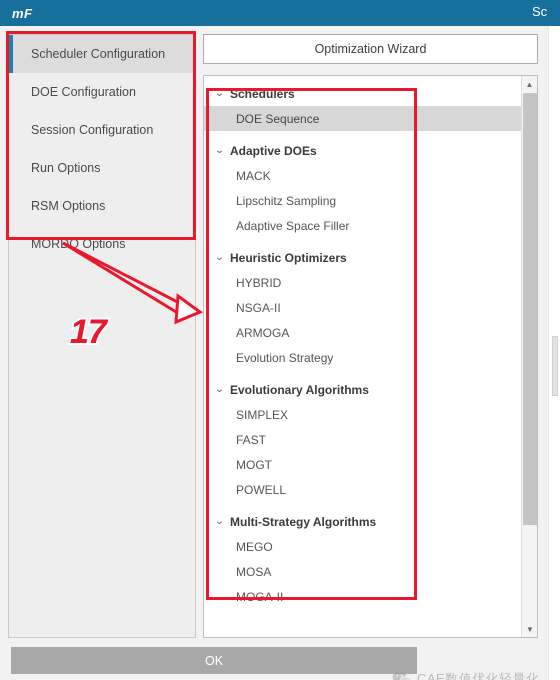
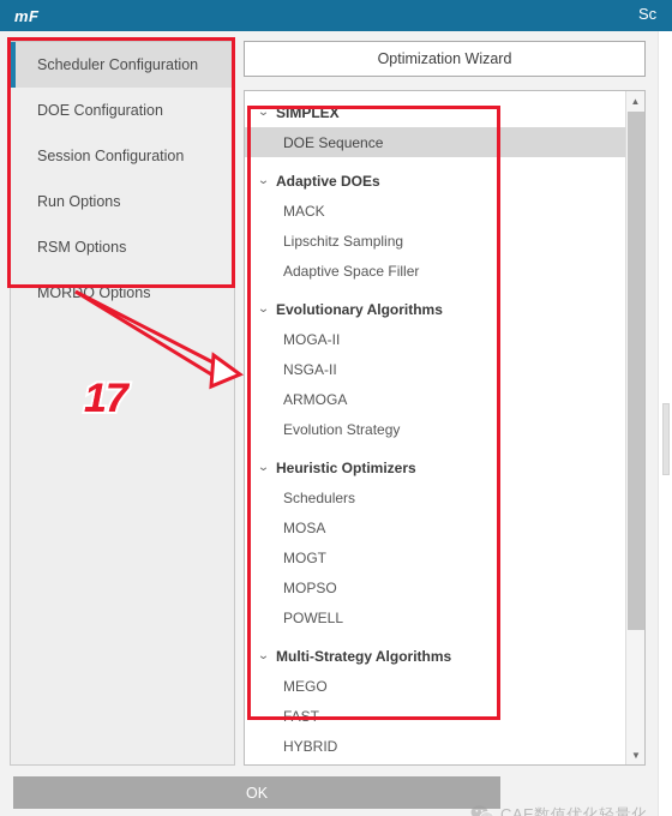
  mF
  Sc
  Scheduler Configuration
  DOE Configuration
  Session Configuration
  Run Options
  RSM Options
  MORO Options
  Optimization Wizard
  ⌄
- Schedulers
+ SIMPLEX
  DOE Sequence
  ⌄
  Adaptive DOEs
  MACK
  Lipschitz Sampling
  Adaptive Space Filler
  ⌄
- Heuristic Optimizers
+ Evolutionary Algorithms
- HYBRID
+ MOGA-II
  NSGA-II
  ARMOGA
  Evolution Strategy
  ⌄
- Evolutionary Algorithms
+ Heuristic Optimizers
- SIMPLEX
+ Schedulers
- FAST
+ MOSA
  MOGT
+ MOPSO
  POWELL
  ⌄
  Multi-Strategy Algorithms
  MEGO
- MOSA
+ FAST
- MOGA-II
+ HYBRID
  ▲
  ▼
  OK
  CAE数值优化轻量化
  17
